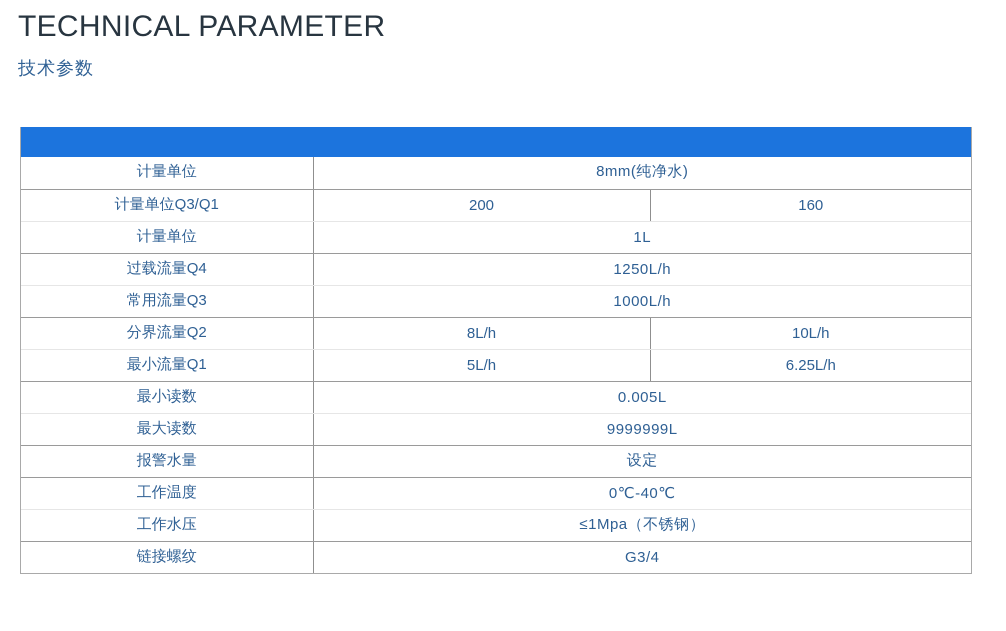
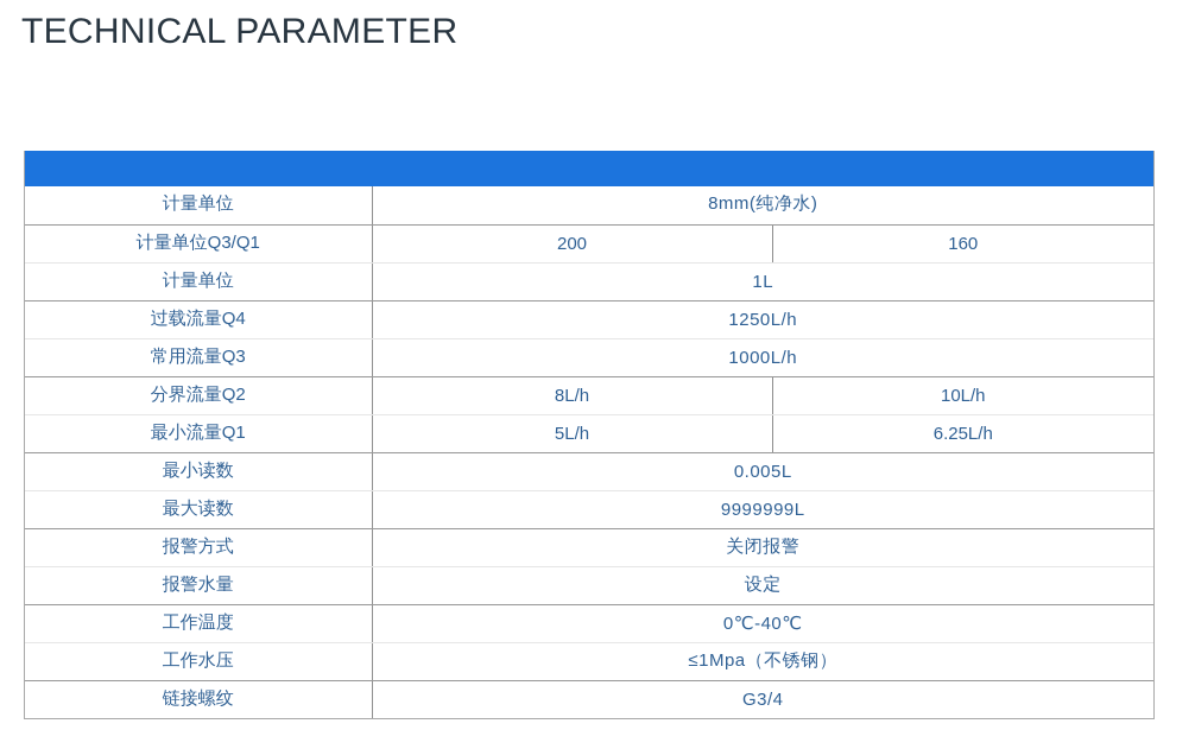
  TECHNICAL PARAMETER
- 技术参数
  计量单位	8mm(纯净水)
  计量单位Q3/Q1	200	160
  计量单位	1L
  过载流量Q4	1250L/h
  常用流量Q3	1000L/h
  分界流量Q2	8L/h	10L/h
  最小流量Q1	5L/h	6.25L/h
  最小读数	0.005L
  最大读数	9999999L
+ 报警方式	关闭报警
  报警水量	设定
  工作温度	0℃-40℃
  工作水压	≤1Mpa（不锈钢）
  链接螺纹	G3/4
